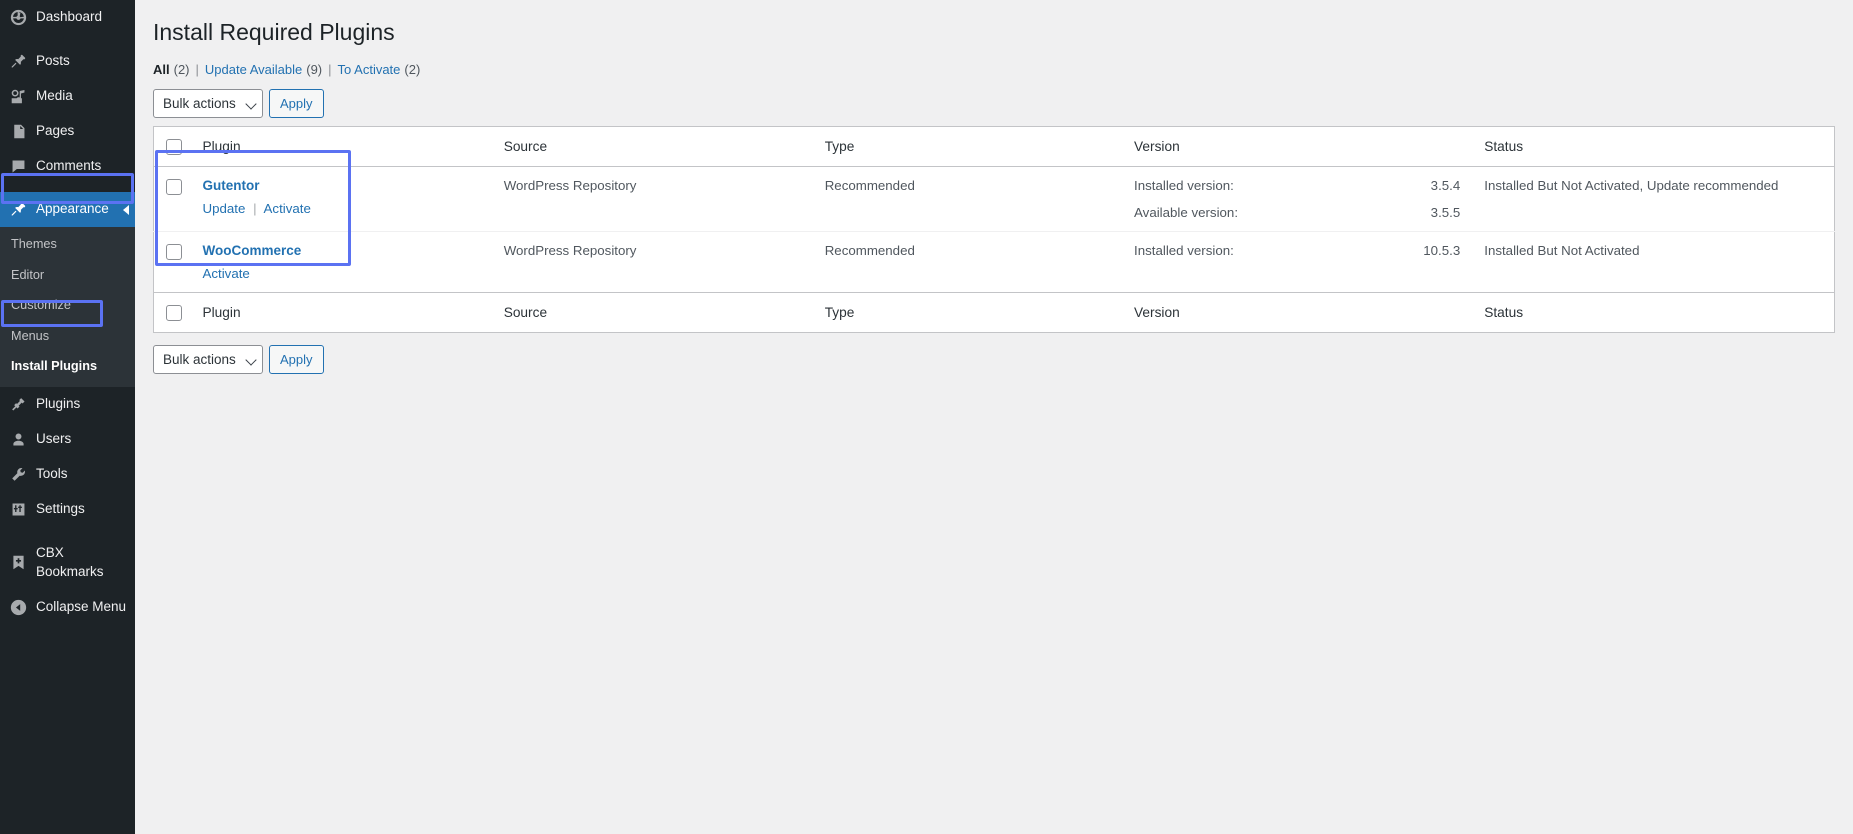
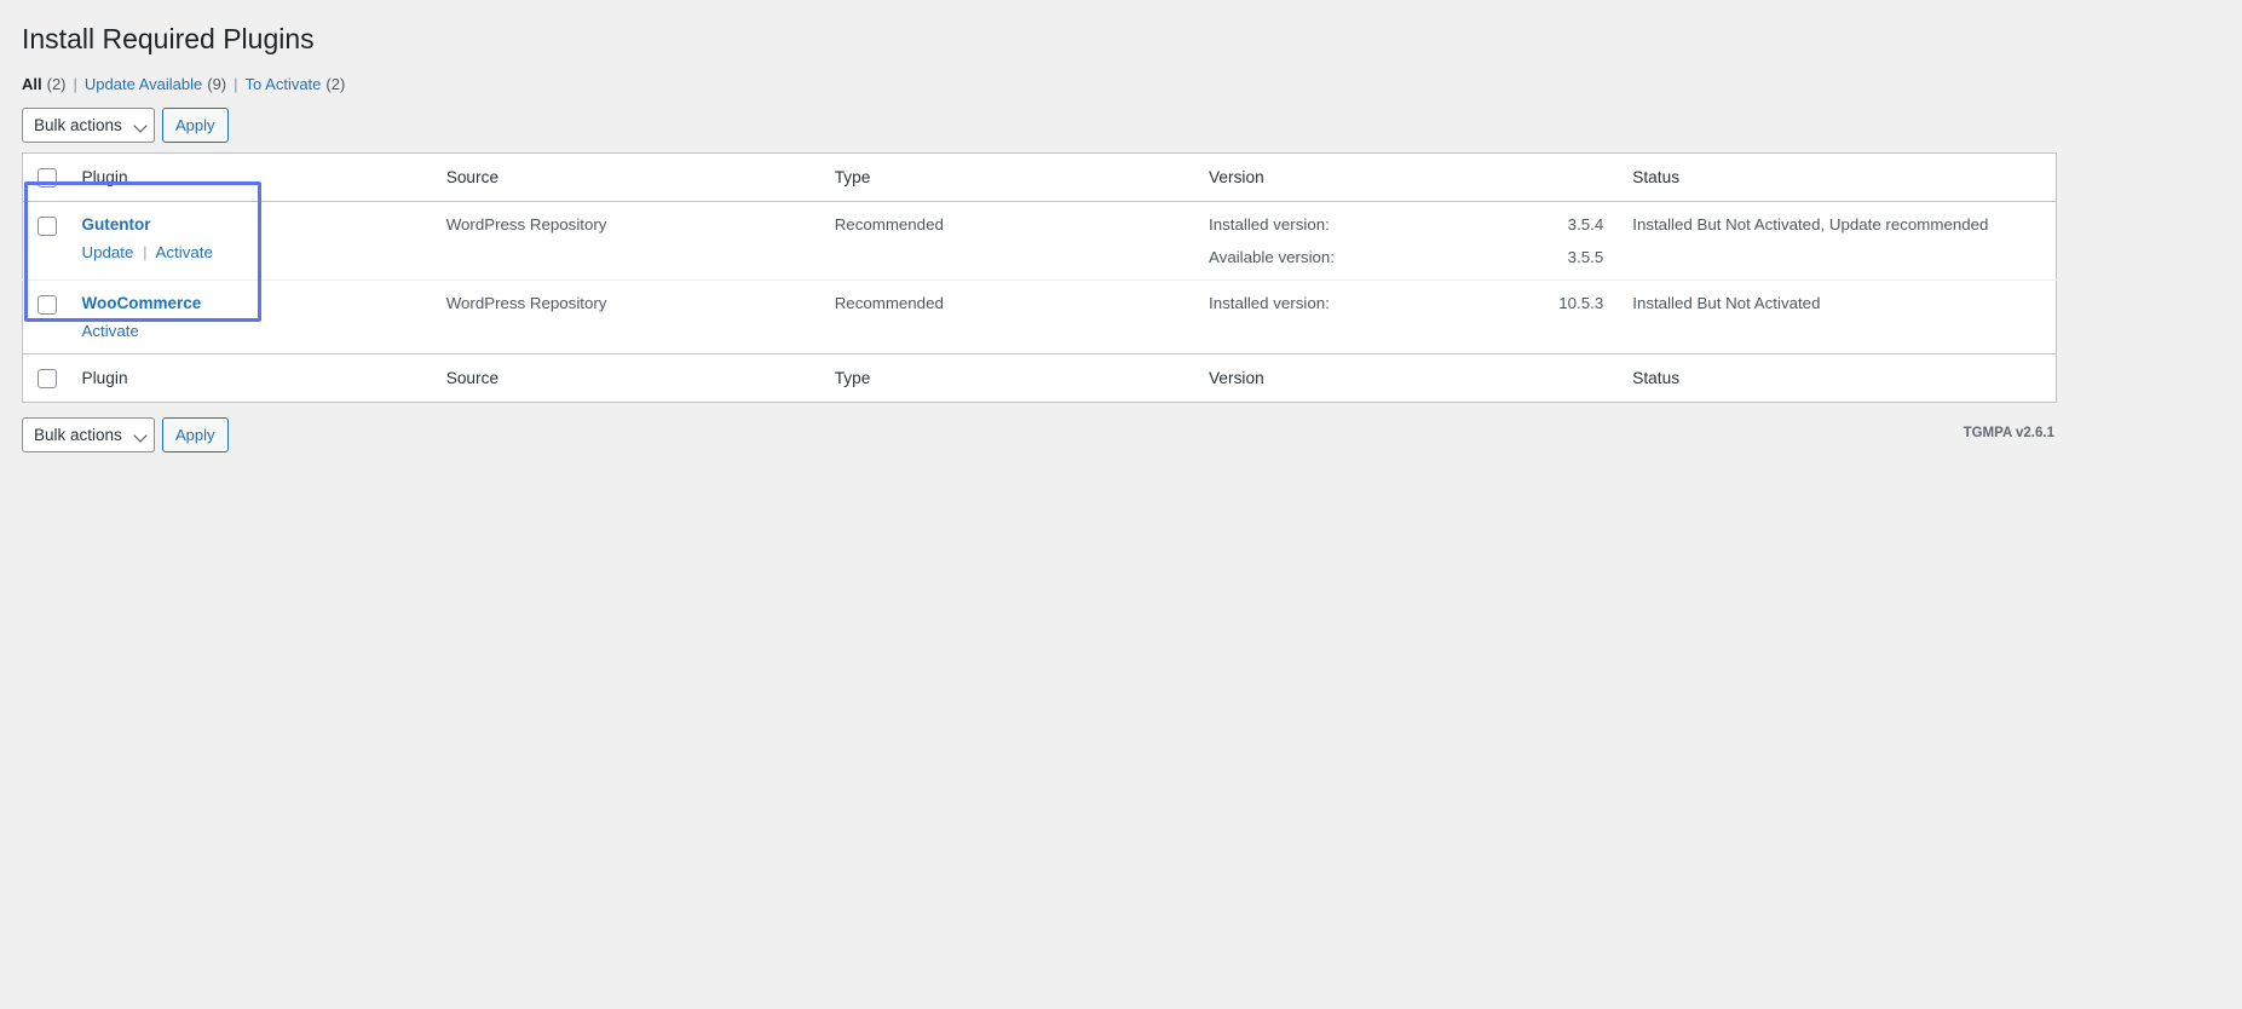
- Dashboard
- Posts
- Media
- Pages
- Comments
- Appearance
- Themes
- Editor
- Customize
- Menus
- Install Plugins
- Plugins
- Users
- Tools
- Settings
- CBX Bookmarks
- Collapse Menu
  Install Required Plugins
  All
  (2)
  |
  Update Available
  (9)
  |
  To Activate
  (2)
  Bulk actions
  Apply
  	Plugin	Source	Type	Version	Status
  	Gutentor Update | Activate	WordPress Repository	Recommended	Installed version: 3.5.4 Available version: 3.5.5	Installed But Not Activated, Update recommended
  	WooCommerce Activate	WordPress Repository	Recommended	Installed version: 10.5.3	Installed But Not Activated
  	Plugin	Source	Type	Version	Status
  Bulk actions
  Apply
+ TGMPA v2.6.1
